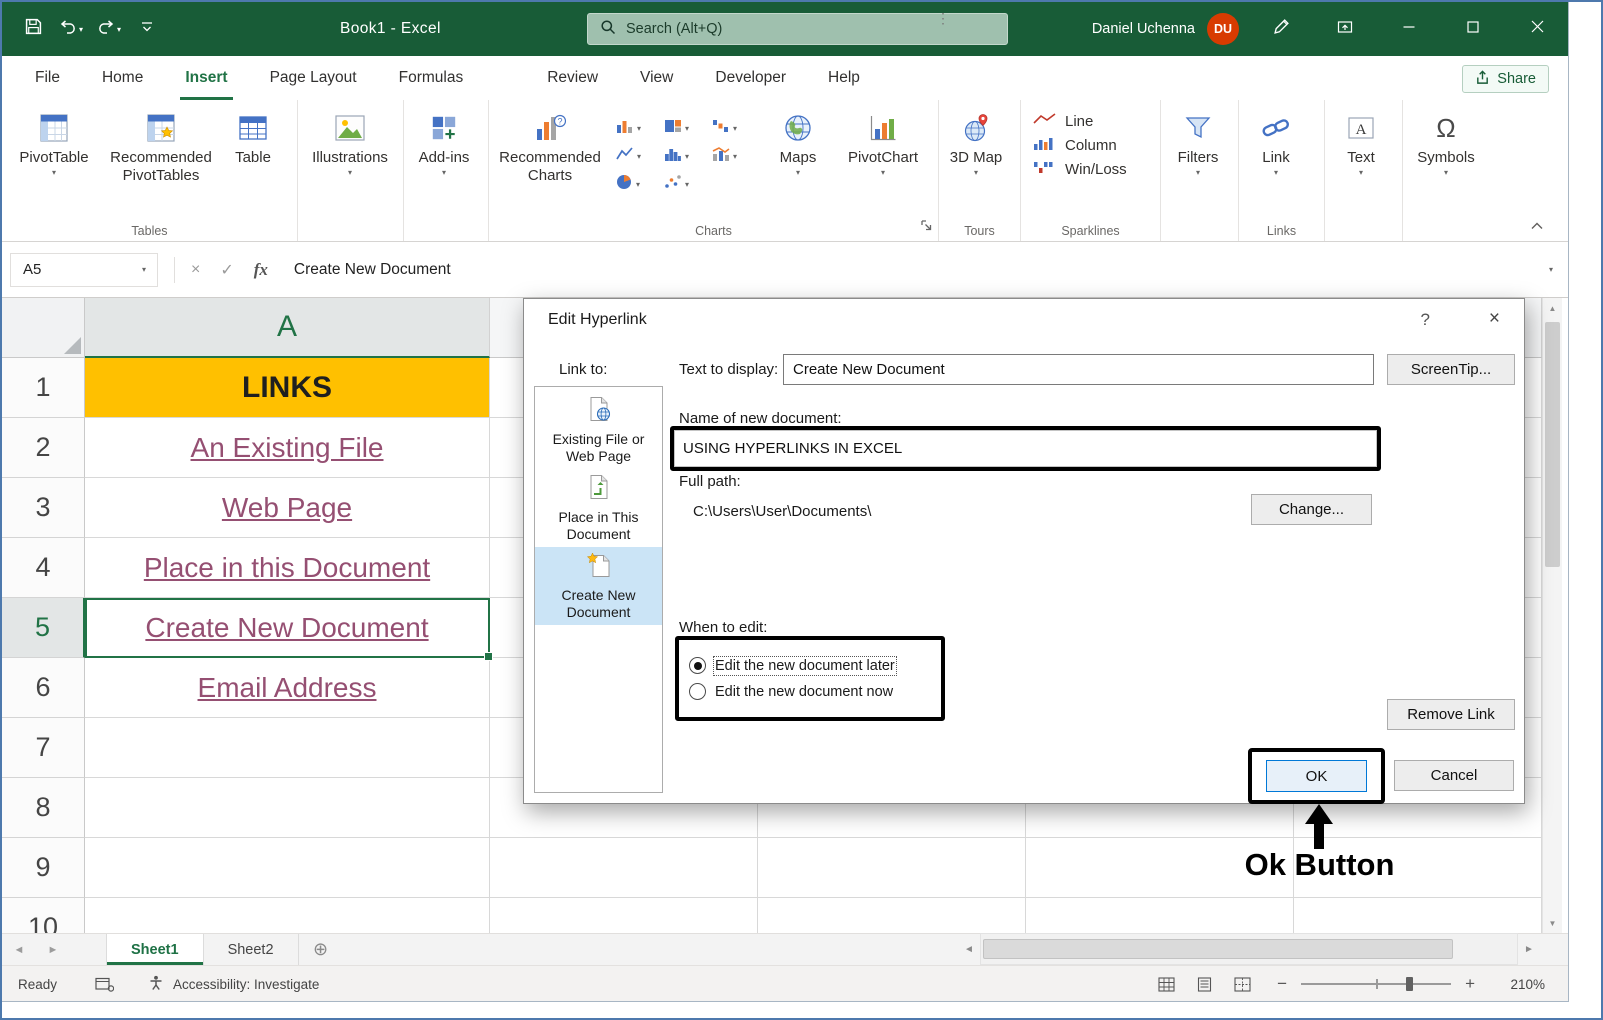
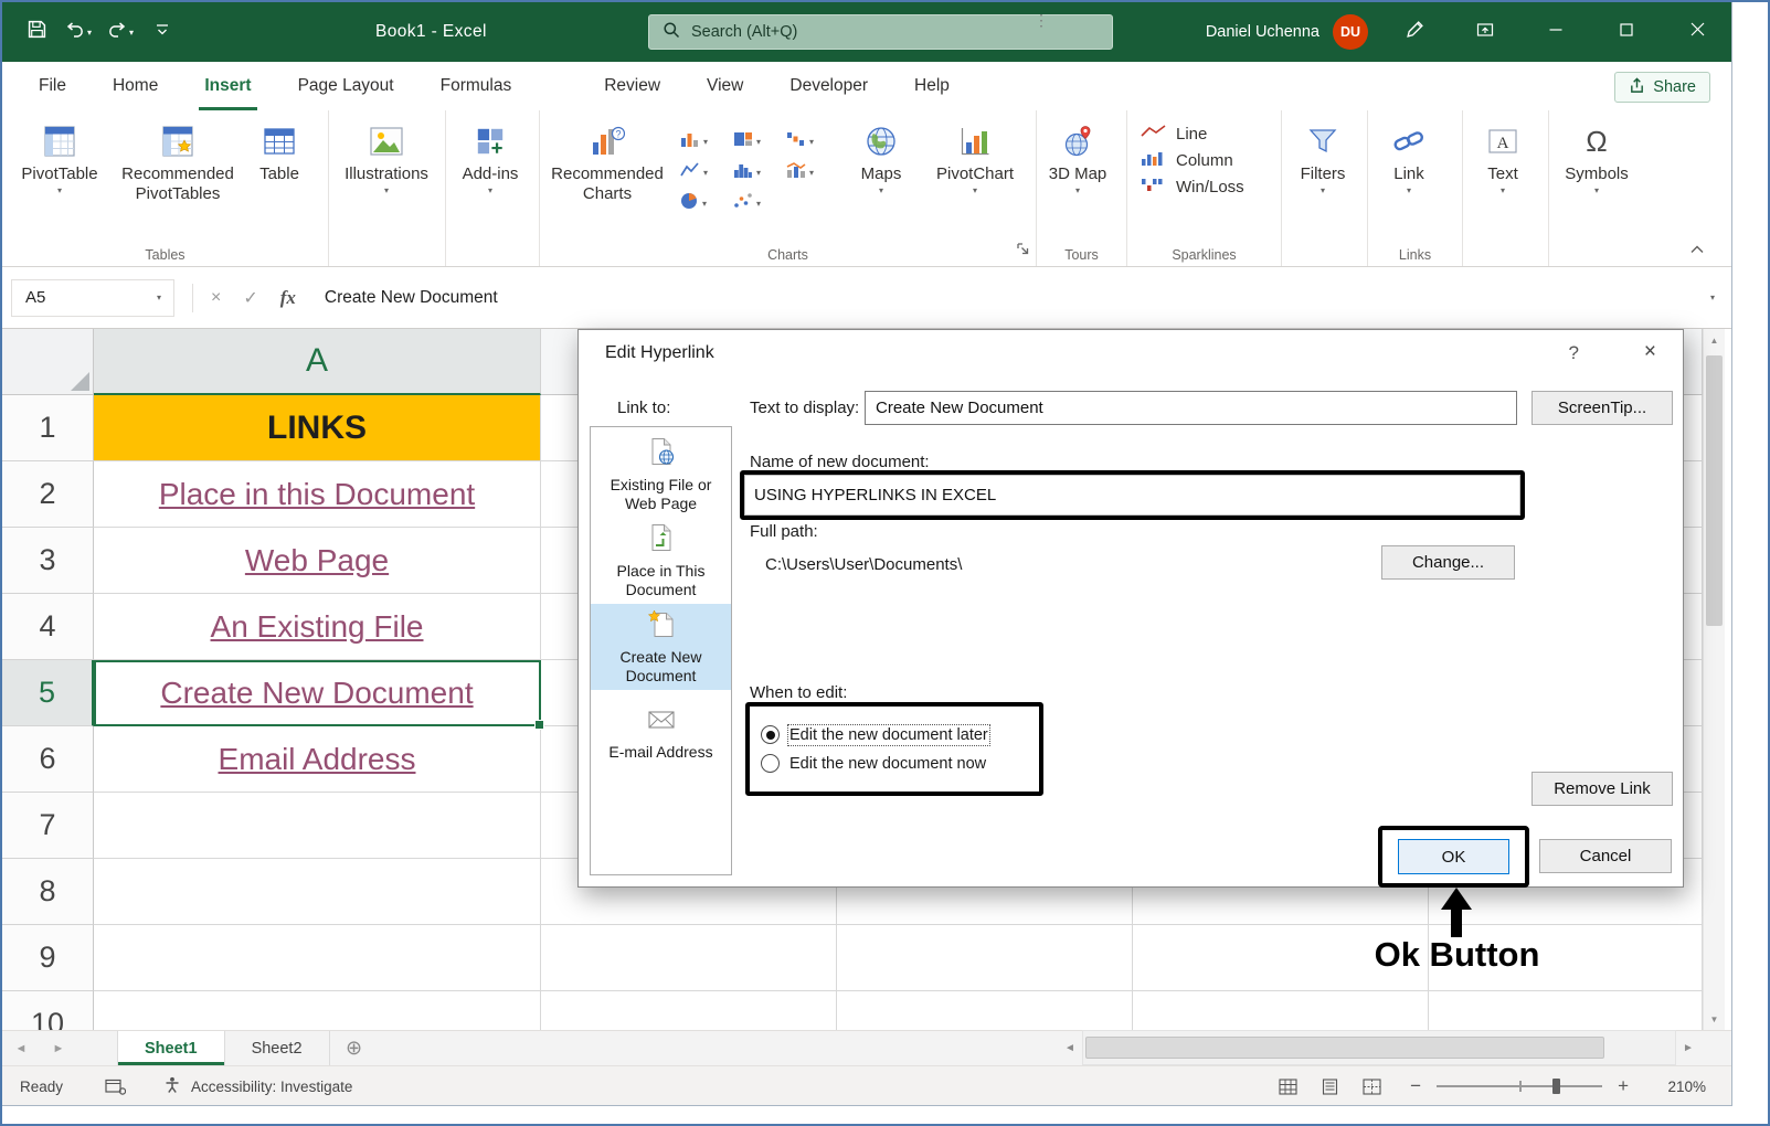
  ▾
  ▾
  Book1 - Excel
  Search (Alt+Q)
  Daniel Uchenna
  DU
  File
  Home
  Insert
  Page Layout
  Formulas
  Review
  View
  Developer
  Help
  Share
  PivotTable
  ▾
  Recommended PivotTables
  Table
  Tables
  Illustrations
  ▾
  Add-ins
  ▾
  ?
  Recommended Charts
  ▾
  ▾
  ▾
  ▾
  ▾
  ▾
  ▾
  ▾
  Maps
  ▾
  PivotChart
  ▾
  Charts
  3D Map
  ▾
  Tours
  Line
  Column
  Win/Loss
  Sparklines
  Filters
  ▾
  Link
  ▾
  Links
  A
  Text
  ▾
  Ω
  Symbols
  ▾
  A5
  ▾
  ×
  ✓
  fx
  Create New Document
  ▾
  A
  1
  LINKS
  2
- An Existing File
+ Place in this Document
  3
  Web Page
  4
- Place in this Document
+ An Existing File
  5
  Create New Document
  6
  Email Address
  7
  8
  9
  10
  ▲
  ▼
  ◄
  ►
  Sheet1
  Sheet2
  ⊕
  ⋮
  ◄
  ►
  Ready
  Accessibility: Investigate
  −
  +
  210%
  Edit Hyperlink
  ?
  ×
  Link to:
  Existing File or Web Page
  Place in This Document
  Create New Document
+ E-mail Address
  Text to display:
  Create New Document
  ScreenTip...
  Name of new document:
  USING HYPERLINKS IN EXCEL
  Full path:
  C:\Users\User\Documents\
  Change...
  When to edit:
  Edit the new document later
  Edit the new document now
  Remove Link
  OK
  Cancel
  Ok Button
